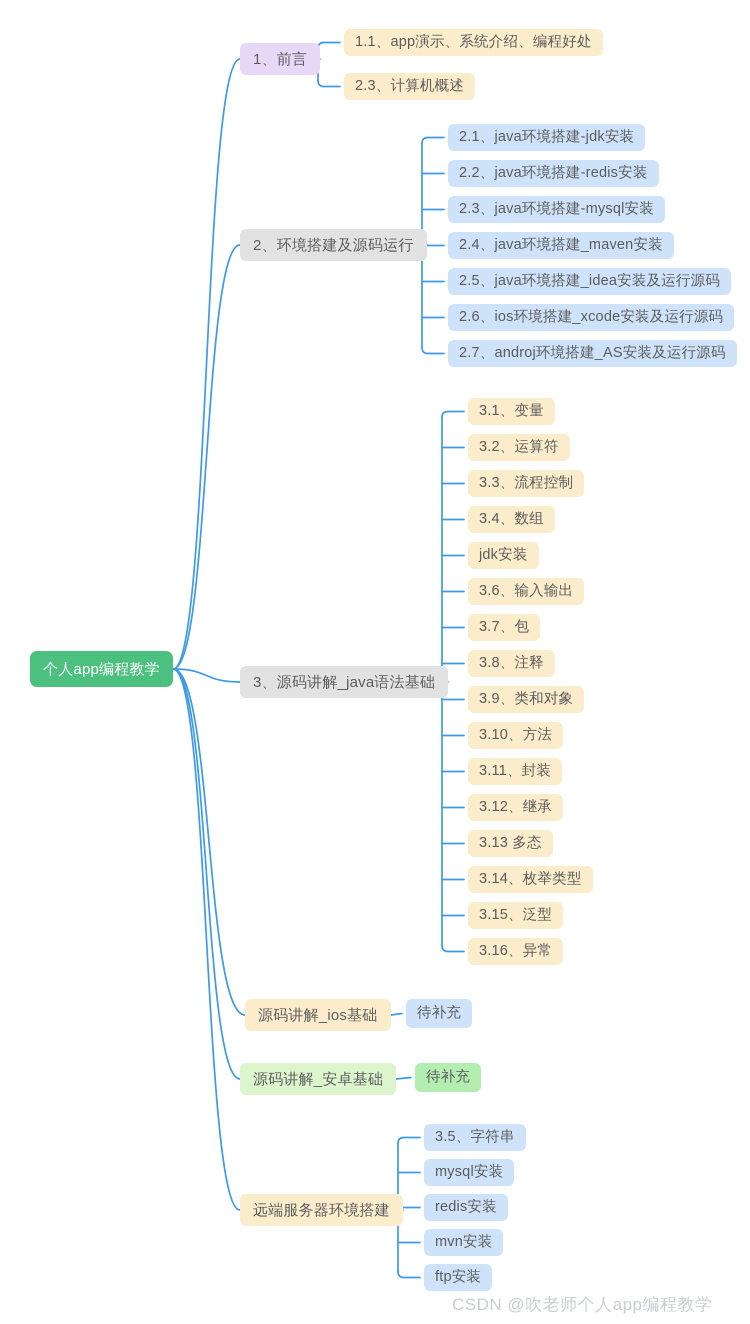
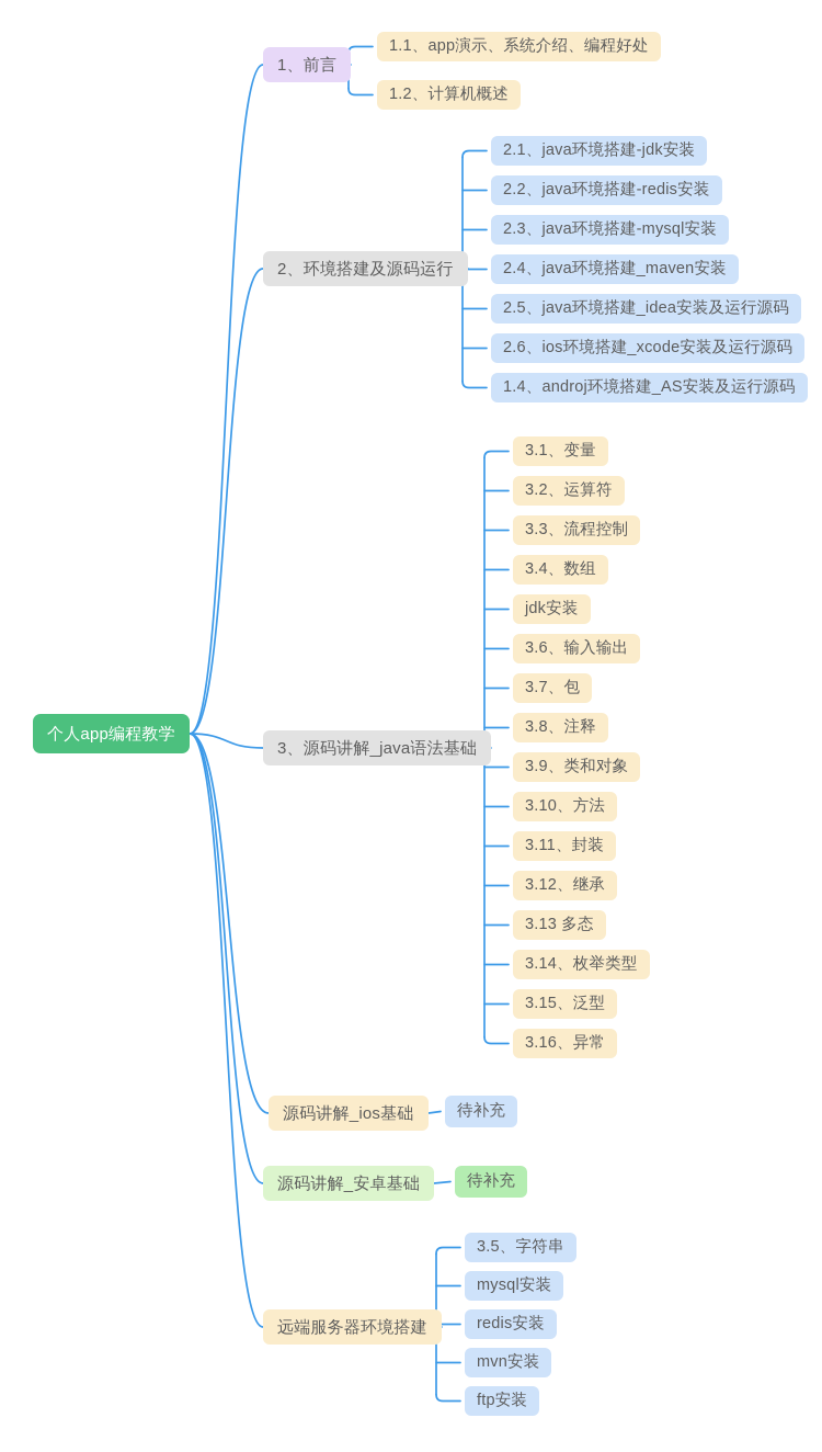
  个人app编程教学
  1、前言
  1.1、app演示、系统介绍、编程好处
- 2.3、计算机概述
+ 1.2、计算机概述
  2、环境搭建及源码运行
  2.1、java环境搭建-jdk安装
  2.2、java环境搭建-redis安装
  2.3、java环境搭建-mysql安装
  2.4、java环境搭建_maven安装
  2.5、java环境搭建_idea安装及运行源码
  2.6、ios环境搭建_xcode安装及运行源码
- 2.7、androj环境搭建_AS安装及运行源码
+ 1.4、androj环境搭建_AS安装及运行源码
  3、源码讲解_java语法基础
  3.1、变量
  3.2、运算符
  3.3、流程控制
  3.4、数组
  jdk安装
  3.6、输入输出
  3.7、包
  3.8、注释
  3.9、类和对象
  3.10、方法
  3.11、封装
  3.12、继承
  3.13 多态
  3.14、枚举类型
  3.15、泛型
  3.16、异常
  源码讲解_ios基础
  待补充
  源码讲解_安卓基础
  待补充
  远端服务器环境搭建
  3.5、字符串
  mysql安装
  redis安装
  mvn安装
  ftp安装
- CSDN @吹老师个人app编程教学
